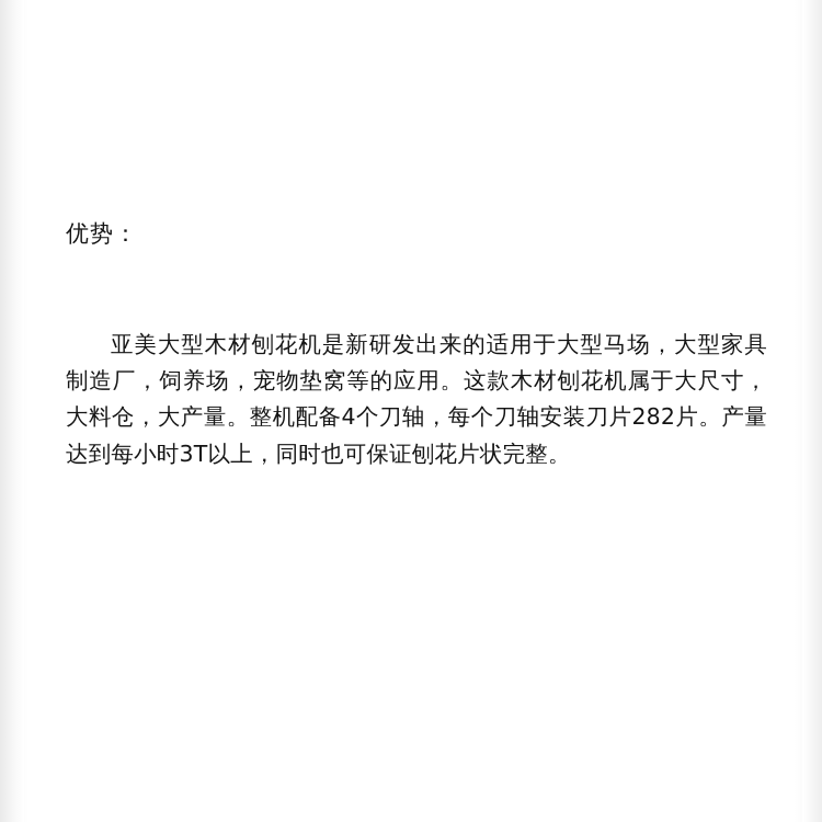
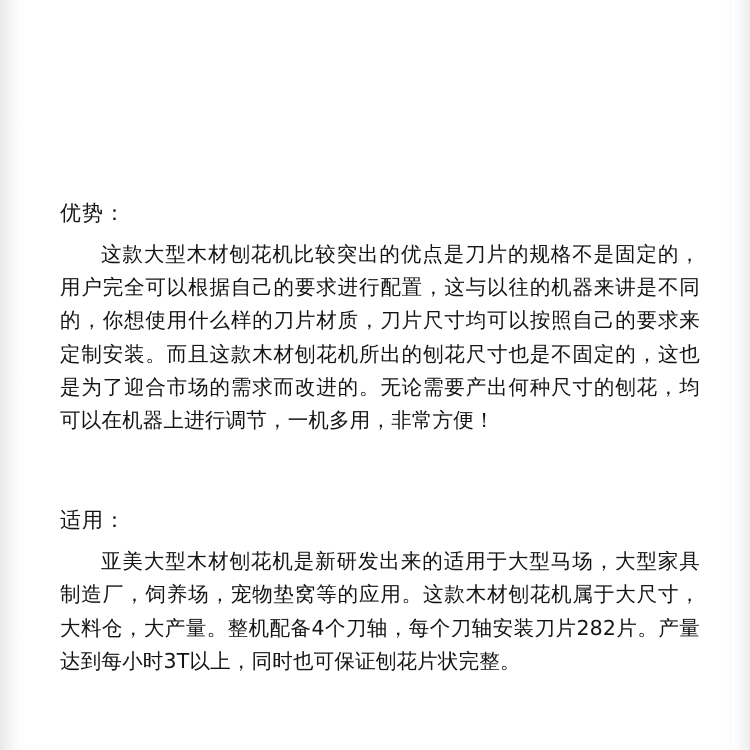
  优势：
+ 这款大型木材刨花机比较突出的优点是刀片的规格不是固定的，用户完全可以根据自己的要求进行配置，这与以往的机器来讲是不同的，你想使用什么样的刀片材质，刀片尺寸均可以按照自己的要求来定制安装。而且这款木材刨花机所出的刨花尺寸也是不固定的，这也是为了迎合市场的需求而改进的。无论需要产出何种尺寸的刨花，均可以在机器上进行调节，一机多用，非常方便！
+ 适用：
  亚美大型木材刨花机是新研发出来的适用于大型马场，大型家具制造厂，饲养场，宠物垫窝等的应用。这款木材刨花机属于大尺寸，大料仓，大产量。整机配备4个刀轴，每个刀轴安装刀片282片。产量达到每小时3T以上，同时也可保证刨花片状完整。
